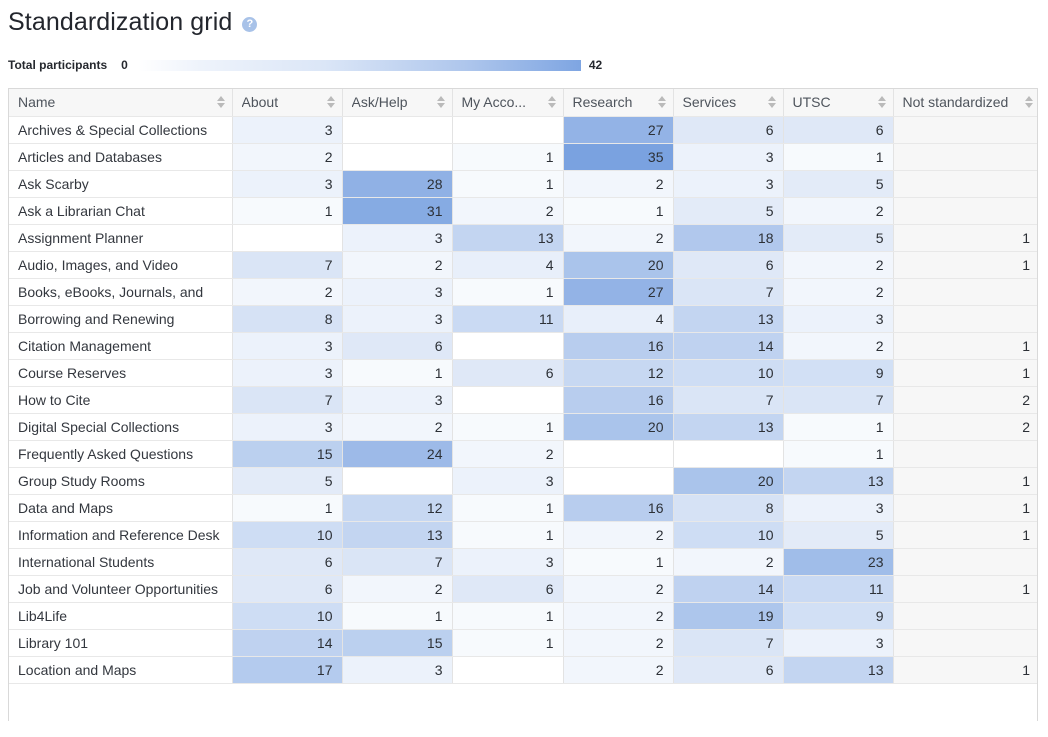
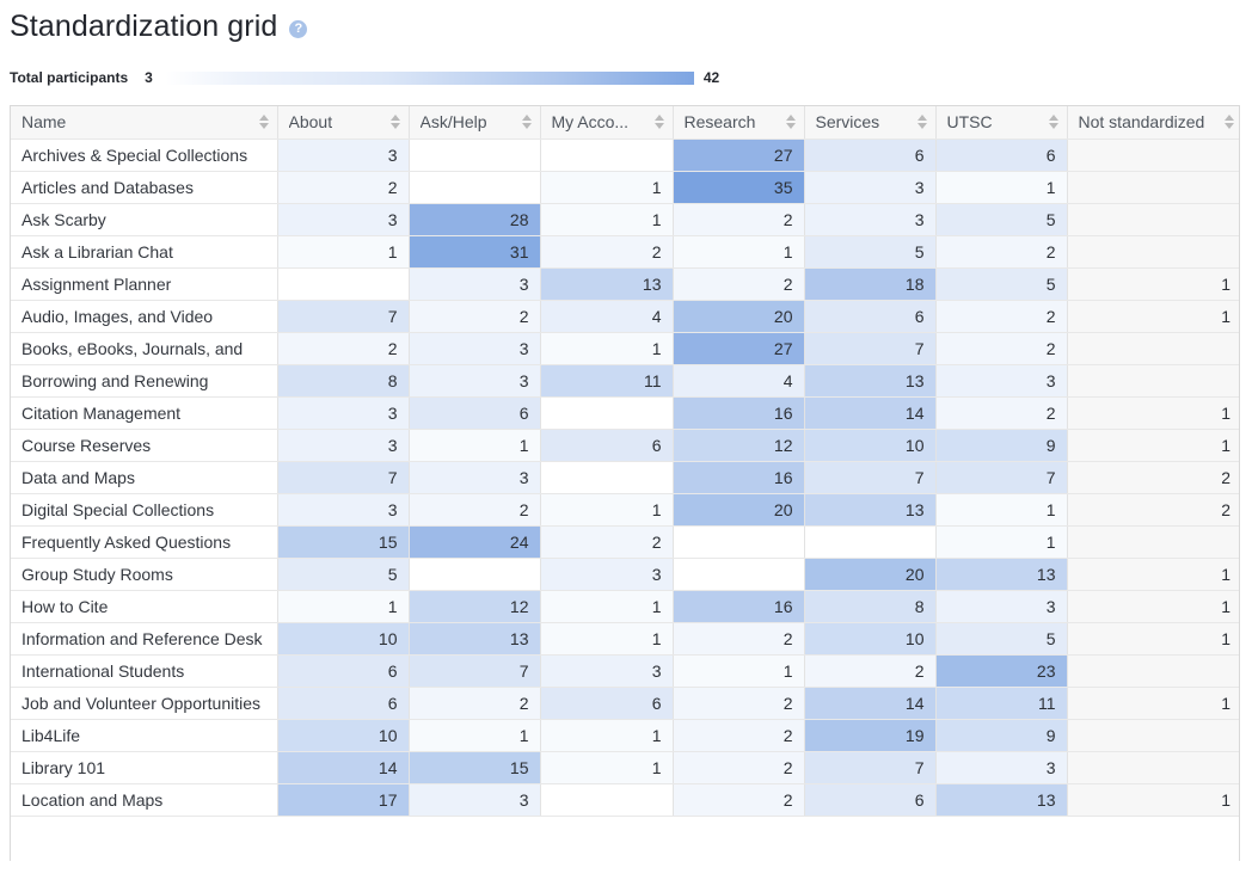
  Standardization grid
  ?
  Total participants
- 0
+ 3
  42
  Name	About	Ask/Help	My Acco...	Research	Services	UTSC	Not standardized
  Archives & Special Collections	3			27	6	6
  Articles and Databases	2		1	35	3	1
  Ask Scarby	3	28	1	2	3	5
  Ask a Librarian Chat	1	31	2	1	5	2
  Assignment Planner		3	13	2	18	5	1
  Audio, Images, and Video	7	2	4	20	6	2	1
  Books, eBooks, Journals, and	2	3	1	27	7	2
  Borrowing and Renewing	8	3	11	4	13	3
  Citation Management	3	6		16	14	2	1
  Course Reserves	3	1	6	12	10	9	1
- How to Cite	7	3		16	7	7	2
+ Data and Maps	7	3		16	7	7	2
  Digital Special Collections	3	2	1	20	13	1	2
  Frequently Asked Questions	15	24	2			1
  Group Study Rooms	5		3		20	13	1
- Data and Maps	1	12	1	16	8	3	1
+ How to Cite	1	12	1	16	8	3	1
  Information and Reference Desk	10	13	1	2	10	5	1
  International Students	6	7	3	1	2	23
  Job and Volunteer Opportunities	6	2	6	2	14	11	1
  Lib4Life	10	1	1	2	19	9
  Library 101	14	15	1	2	7	3
  Location and Maps	17	3		2	6	13	1
